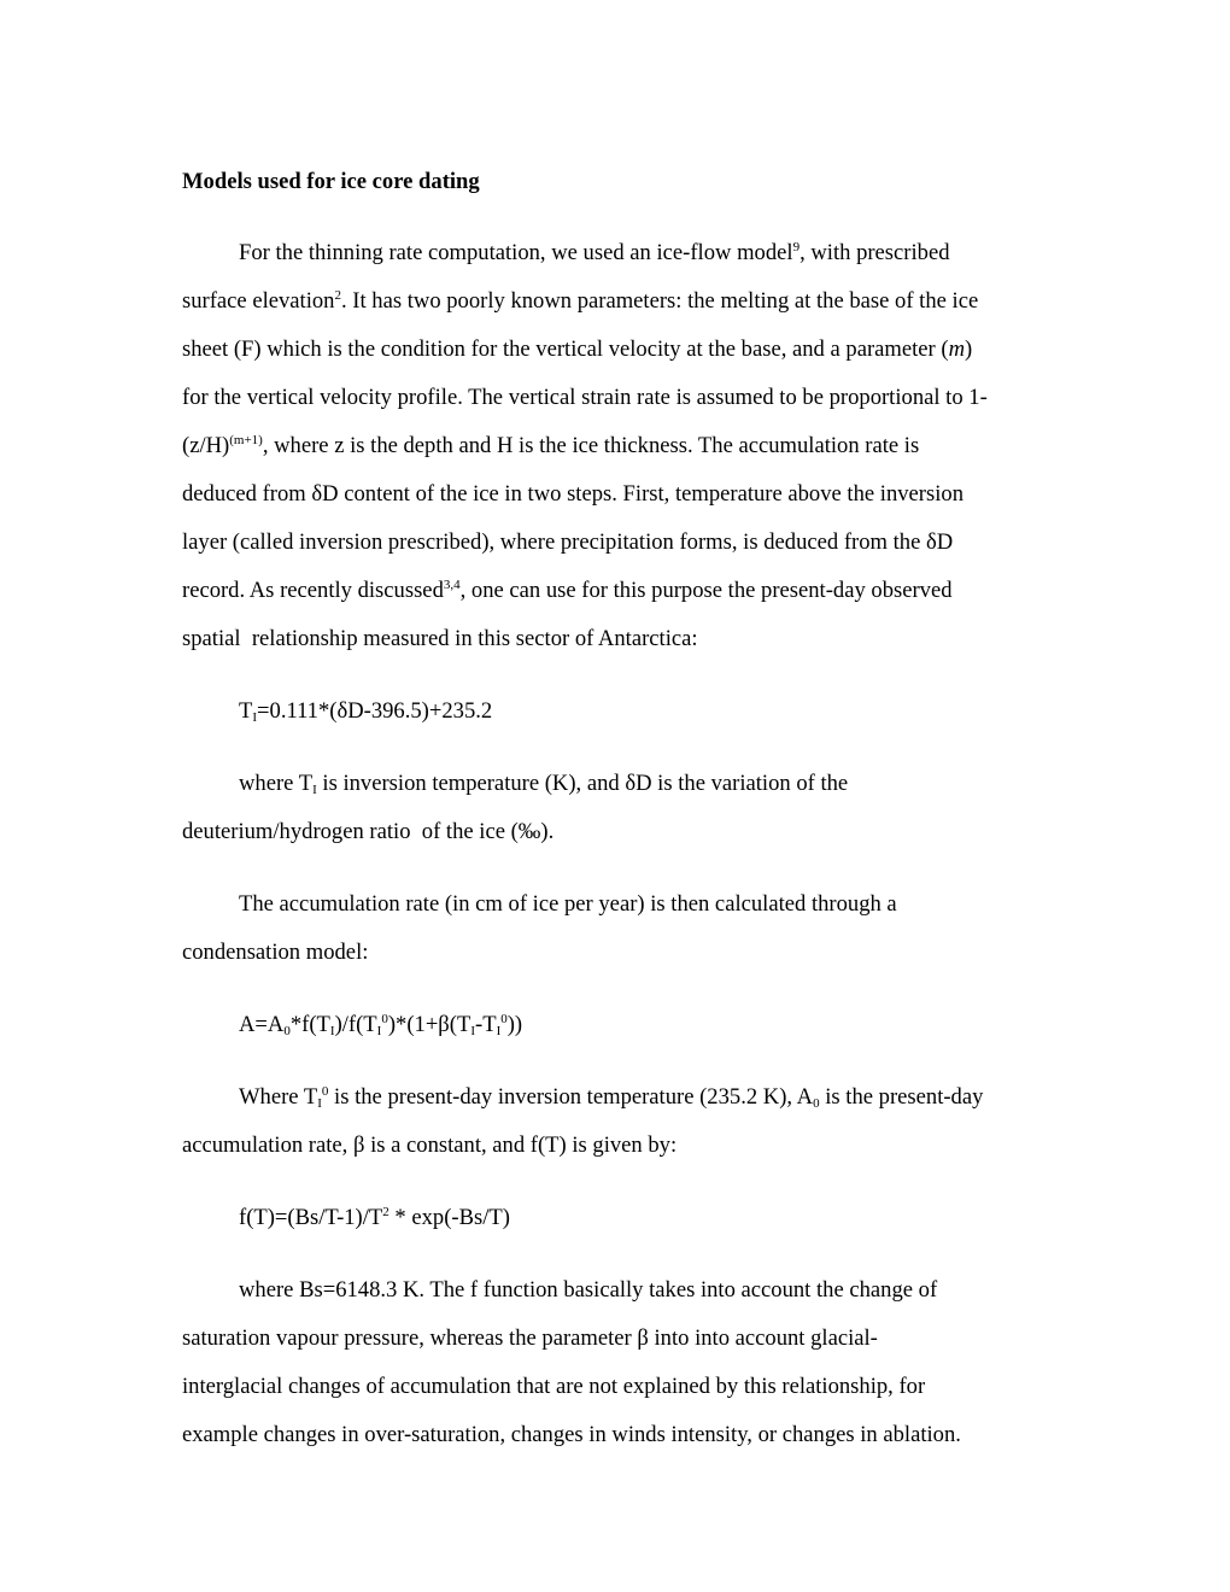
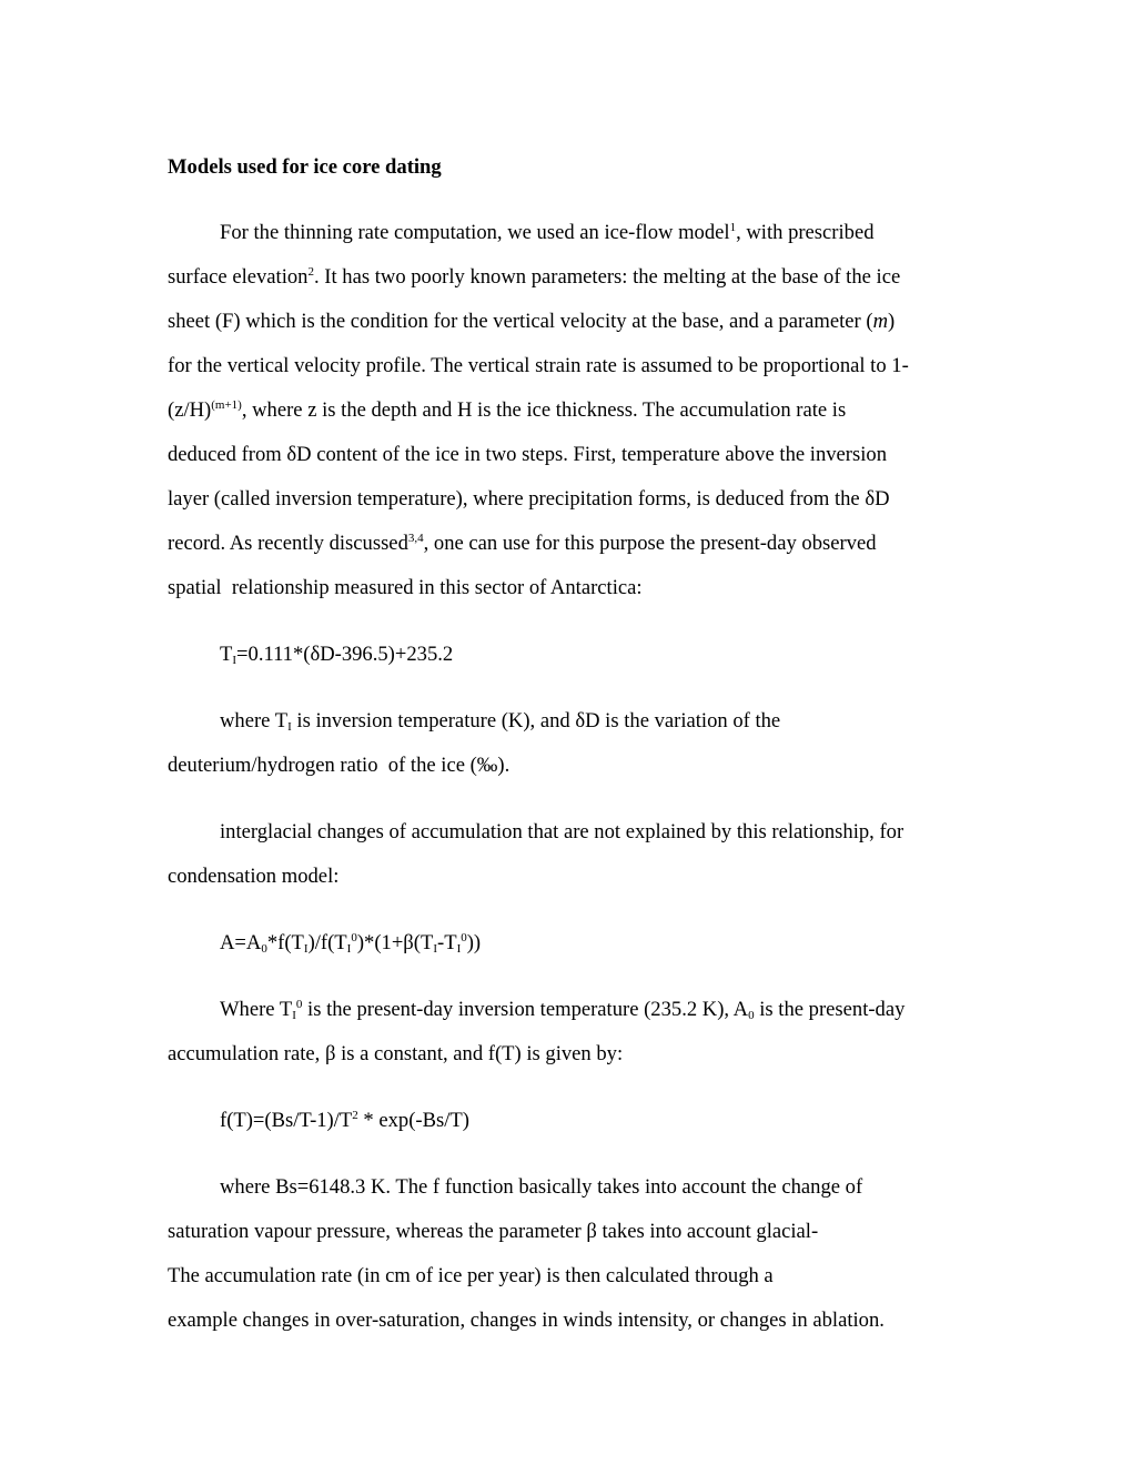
  Models used for ice core dating
- For the thinning rate computation, we used an ice-flow model9, with prescribed
+ For the thinning rate computation, we used an ice-flow model1, with prescribed
  surface elevation2. It has two poorly known parameters: the melting at the base of the ice
  sheet (F) which is the condition for the vertical velocity at the base, and a parameter (m)
  for the vertical velocity profile. The vertical strain rate is assumed to be proportional to 1-
  (z/H)(m+1), where z is the depth and H is the ice thickness. The accumulation rate is
  deduced from δD content of the ice in two steps. First, temperature above the inversion
- layer (called inversion prescribed), where precipitation forms, is deduced from the δD
+ layer (called inversion temperature), where precipitation forms, is deduced from the δD
  record. As recently discussed3,4, one can use for this purpose the present-day observed
  spatial relationship measured in this sector of Antarctica:
  TI=0.111*(δD-396.5)+235.2
  where TI is inversion temperature (K), and δD is the variation of the
  deuterium/hydrogen ratio of the ice (‰).
- The accumulation rate (in cm of ice per year) is then calculated through a
+ interglacial changes of accumulation that are not explained by this relationship, for
  condensation model:
  A=A0*f(TI)/f(TI0)*(1+β(TI-TI0))
  Where TI0 is the present-day inversion temperature (235.2 K), A0 is the present-day
  accumulation rate, β is a constant, and f(T) is given by:
  f(T)=(Bs/T-1)/T2 * exp(-Bs/T)
  where Bs=6148.3 K. The f function basically takes into account the change of
- saturation vapour pressure, whereas the parameter β into into account glacial-
+ saturation vapour pressure, whereas the parameter β takes into account glacial-
- interglacial changes of accumulation that are not explained by this relationship, for
+ The accumulation rate (in cm of ice per year) is then calculated through a
  example changes in over-saturation, changes in winds intensity, or changes in ablation.
